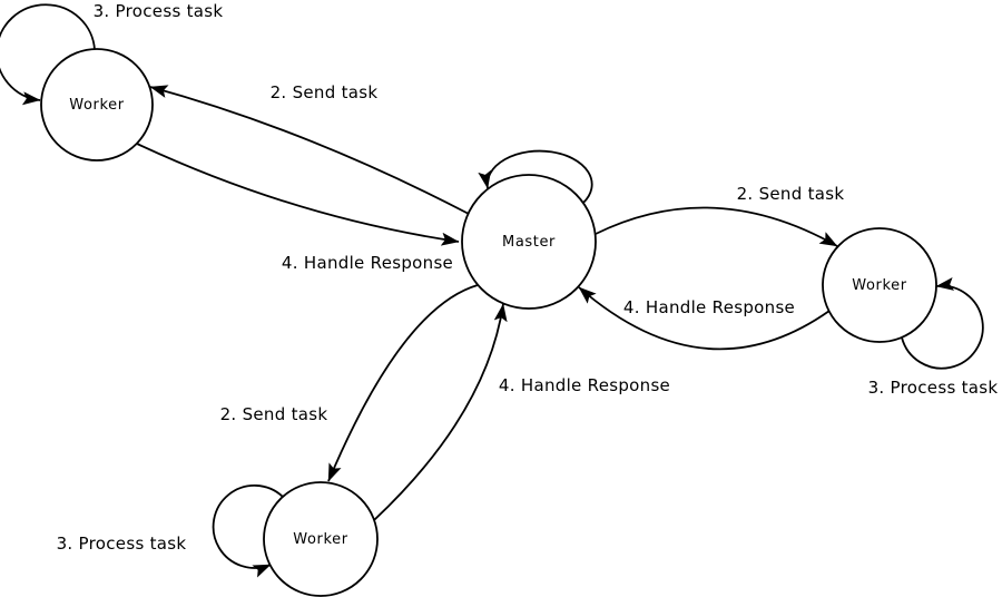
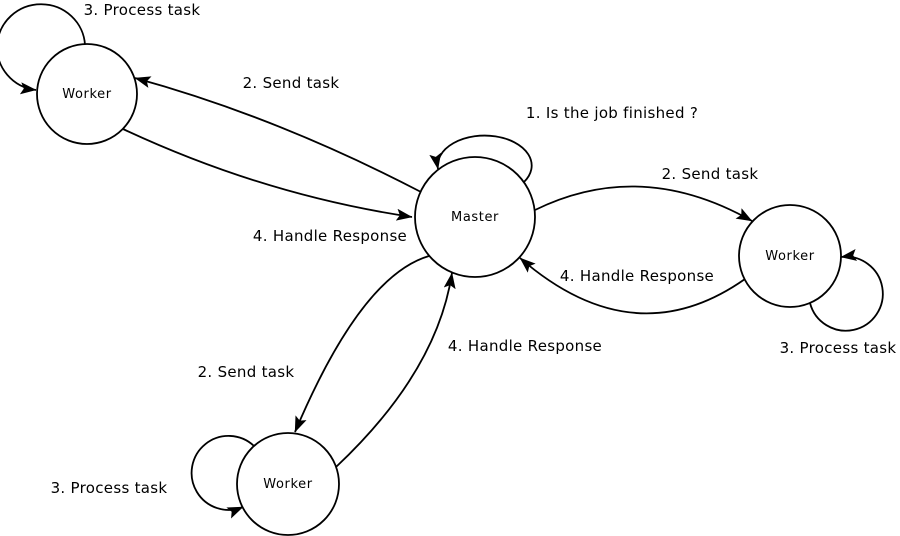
  Worker
  Master
  Worker
  Worker
  3. Process task
  2. Send task
+ 1. Is the job finished ?
  2. Send task
  4. Handle Response
  4. Handle Response
  4. Handle Response
  3. Process task
  2. Send task
  3. Process task
